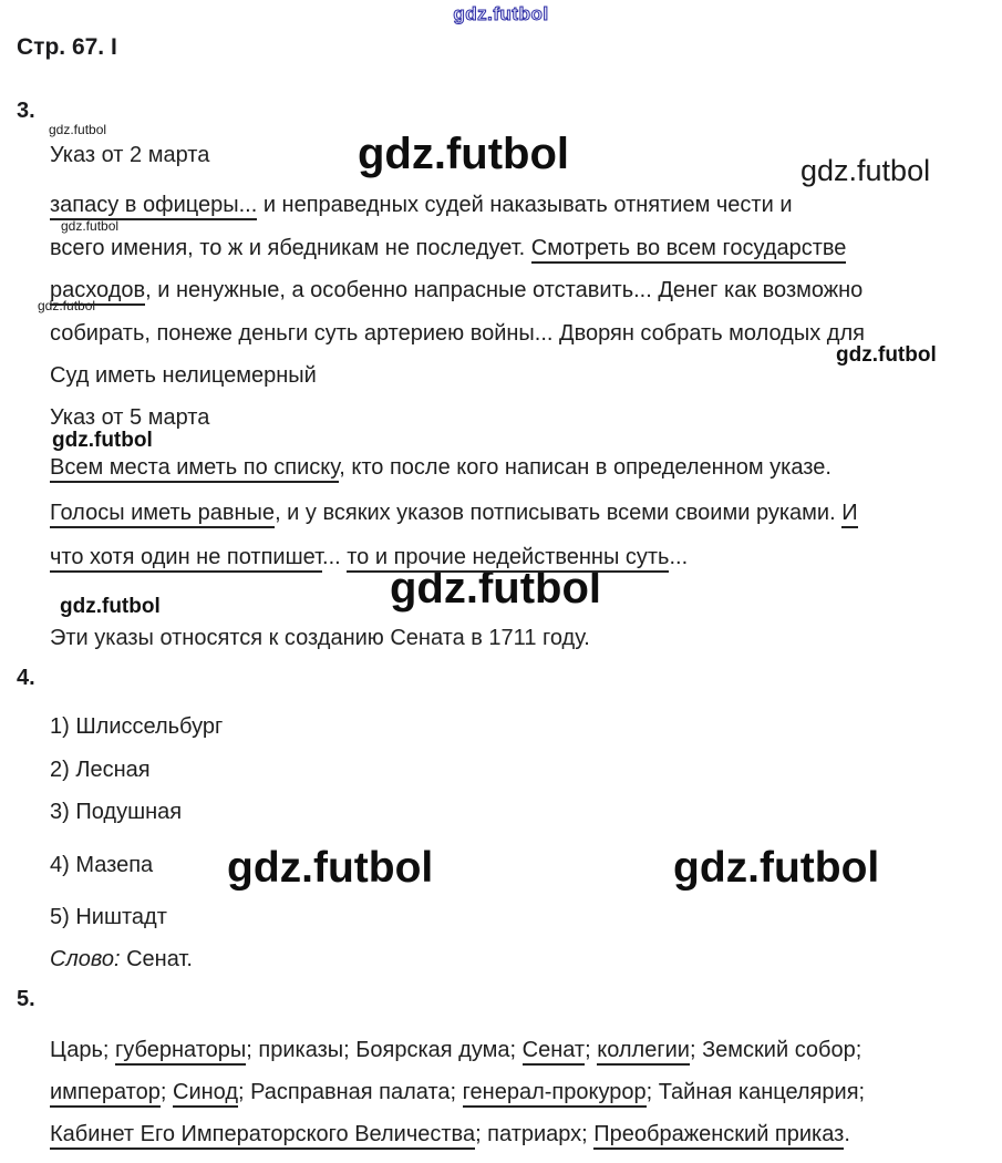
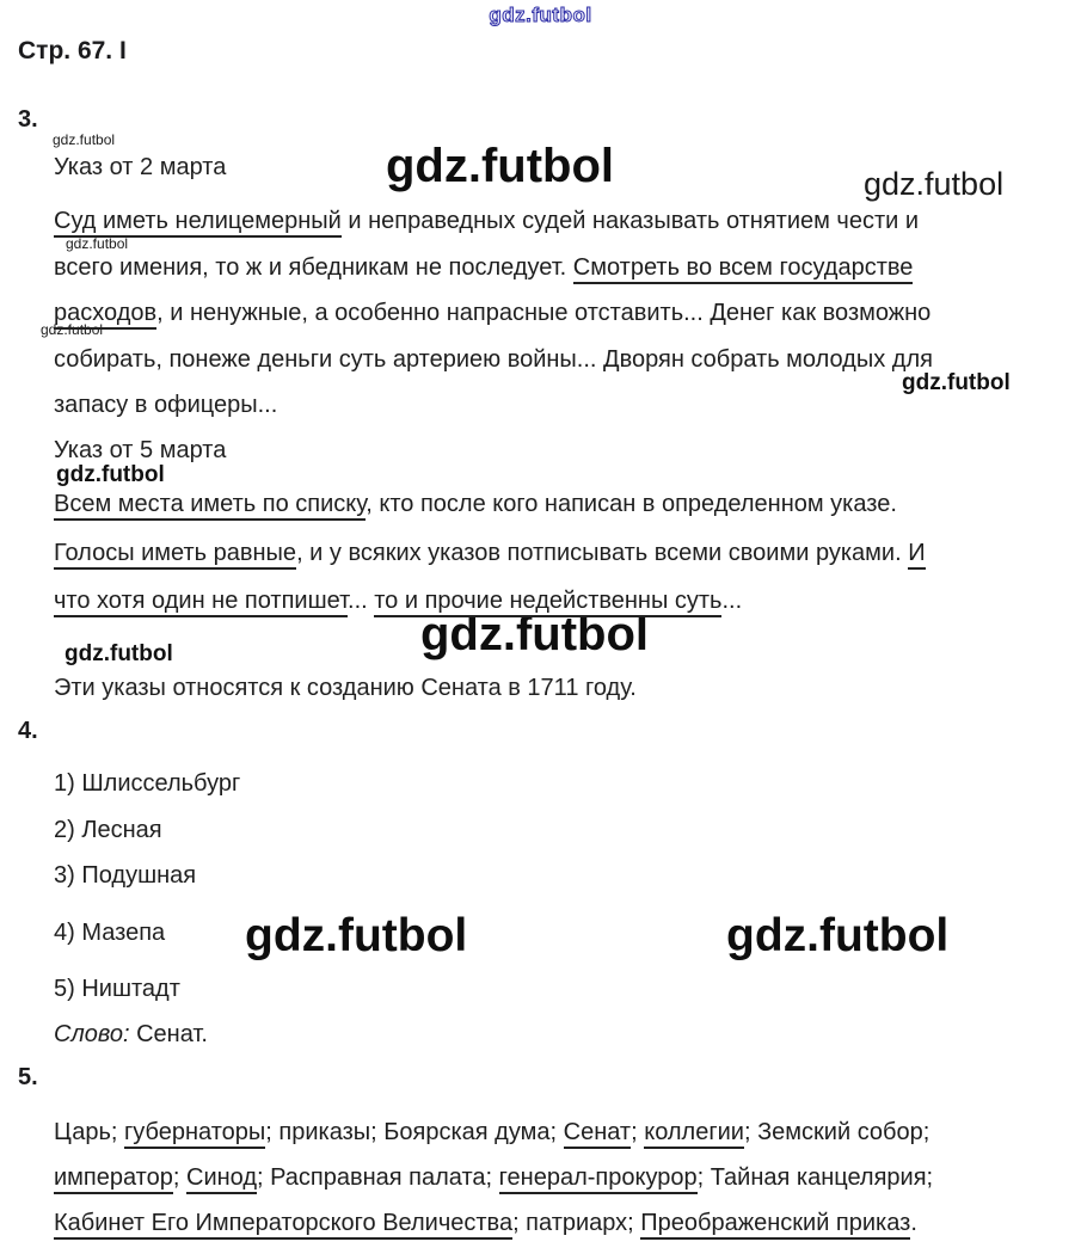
  gdz.futbol
  gdz.futbol
  gdz.futbol
  gdz.futbol
  gdz.futbol
  gdz.futbol
  gdz.futbol
  gdz.futbol
  gdz.futbol
  gdz.futbol
  gdz.futbol
  gdz.futbol
  Стр. 67. I
  3.
  Указ от 2 марта
- запасу в офицеры... и неправедных судей наказывать отнятием чести и
+ Суд иметь нелицемерный и неправедных судей наказывать отнятием чести и
  всего имения, то ж и ябедникам не последует. Смотреть во всем государстве
  расходов, и ненужные, а особенно напрасные отставить... Денег как возможно
  собирать, понеже деньги суть артериею войны... Дворян собрать молодых для
- Суд иметь нелицемерный
+ запасу в офицеры...
  Указ от 5 марта
  Всем места иметь по списку, кто после кого написан в определенном указе.
  Голосы иметь равные, и у всяких указов потписывать всеми своими руками. И
  что хотя один не потпишет... то и прочие недейственны суть...
  Эти указы относятся к созданию Сената в 1711 году.
  4.
  1) Шлиссельбург
  2) Лесная
  3) Подушная
  4) Мазепа
  5) Ништадт
  Слово: Сенат.
  5.
  Царь; губернаторы; приказы; Боярская дума; Сенат; коллегии; Земский собор;
  император; Синод; Расправная палата; генерал-прокурор; Тайная канцелярия;
  Кабинет Его Императорского Величества; патриарх; Преображенский приказ.
